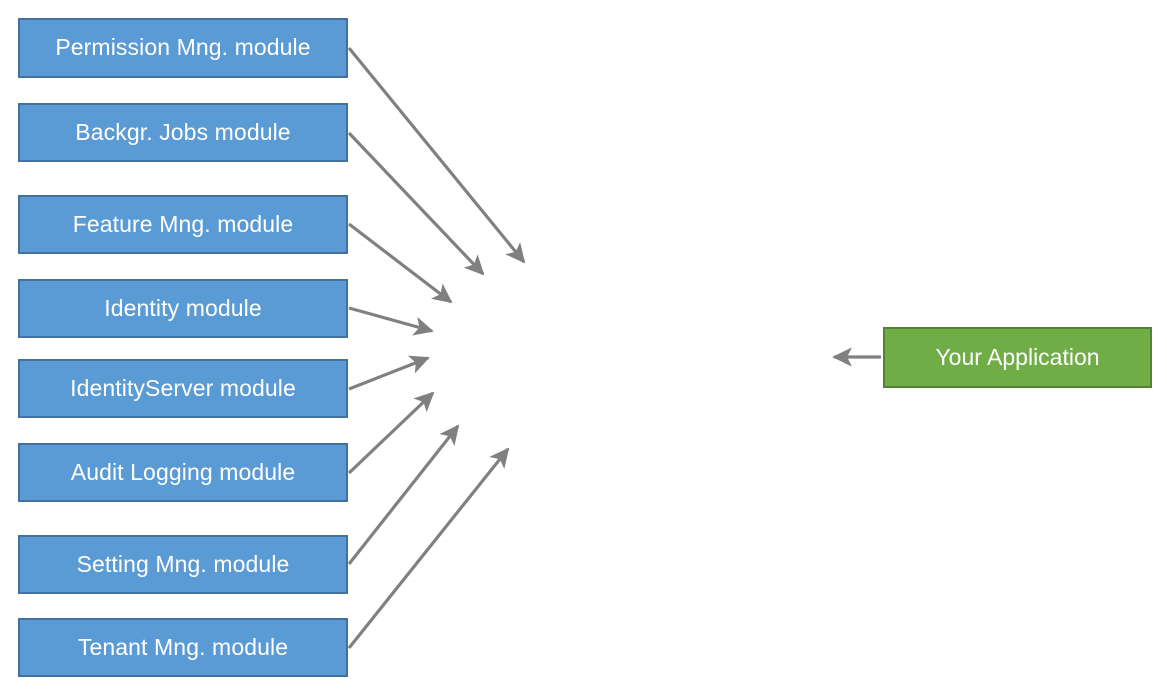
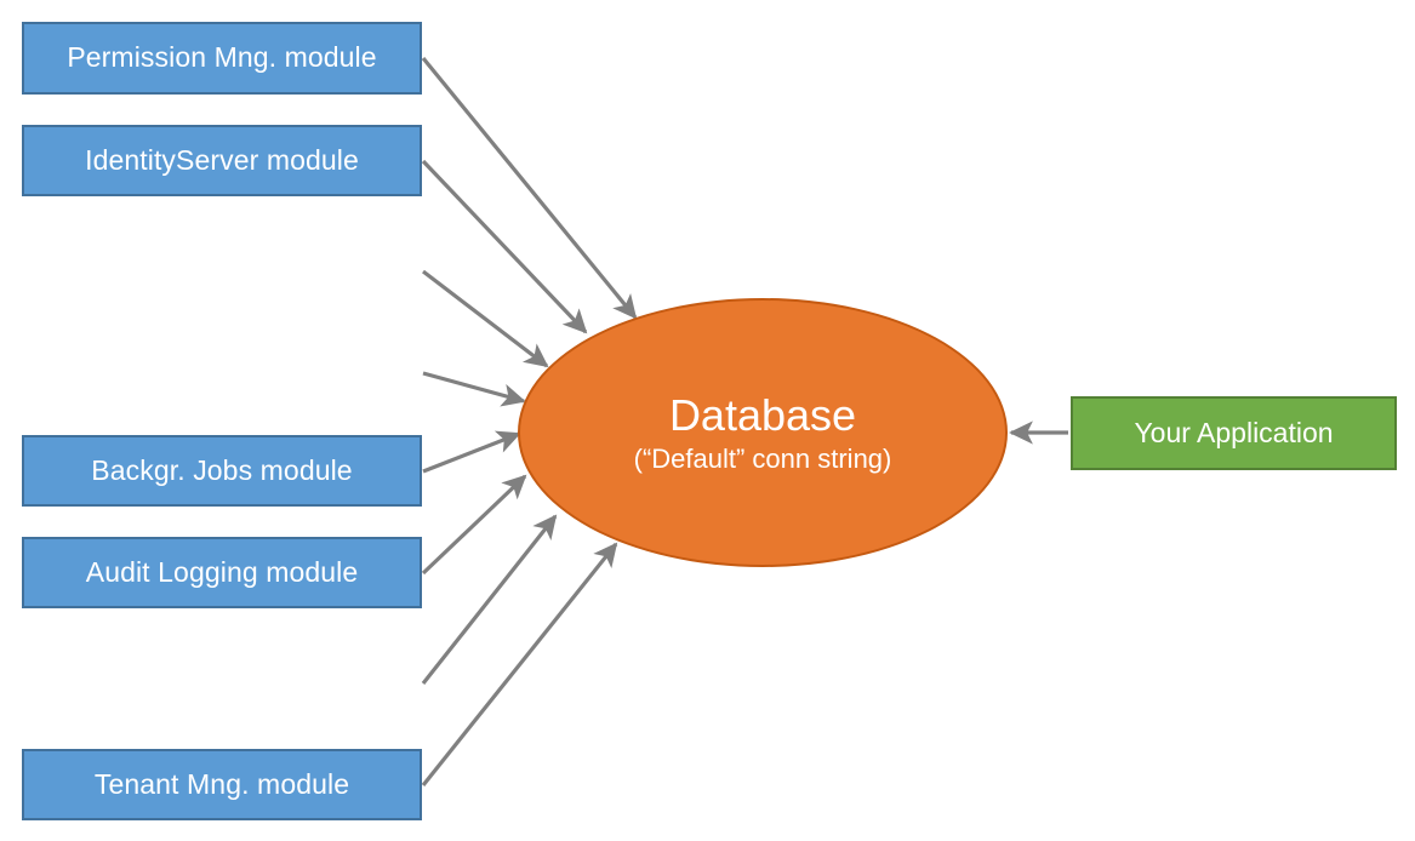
  Permission Mng. module
- Backgr. Jobs module
+ IdentityServer module
- Feature Mng. module
- Identity module
- IdentityServer module
+ Backgr. Jobs module
  Audit Logging module
- Setting Mng. module
  Tenant Mng. module
+ Database
+ (“Default” conn string)
  Your Application
